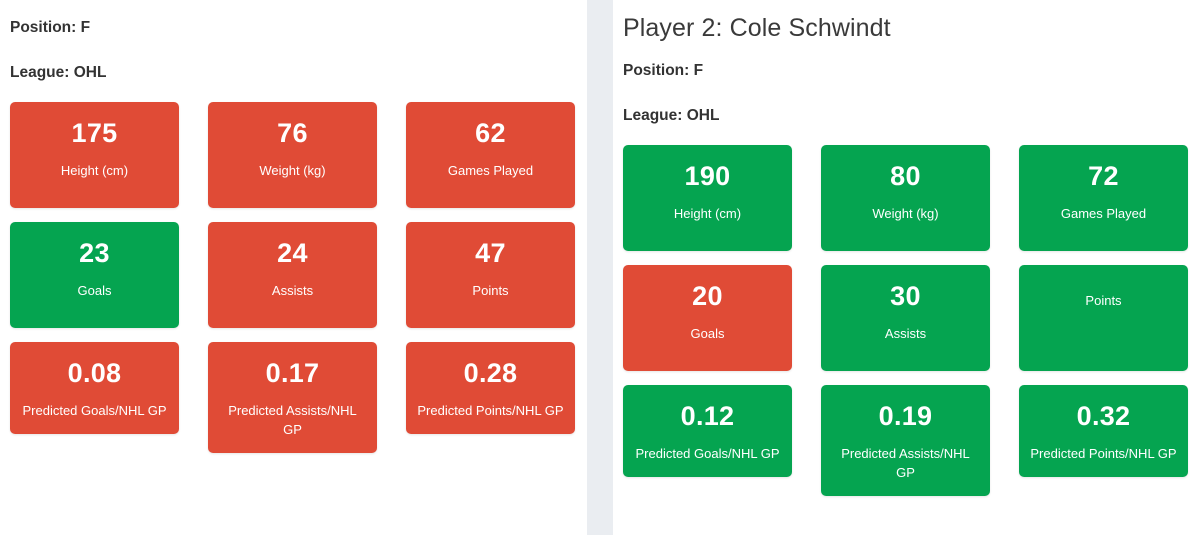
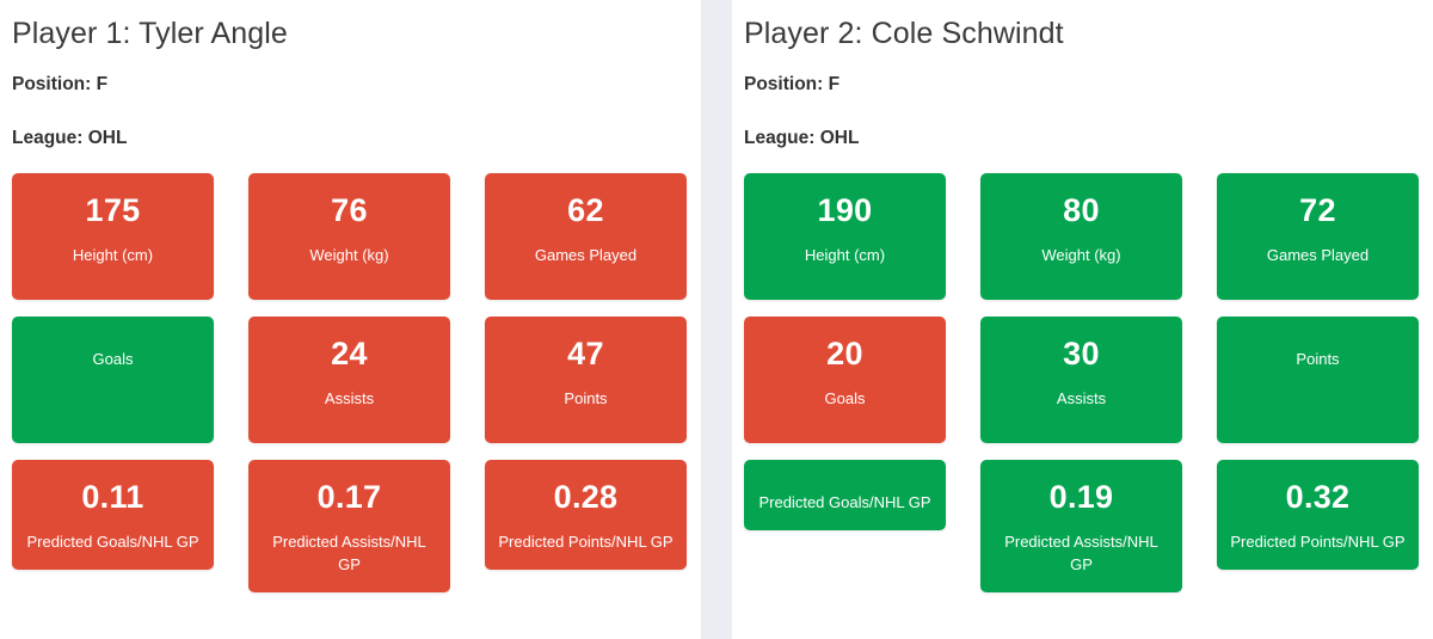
+ Player 1: Tyler Angle
  Position: F
  League: OHL
  175
  Height (cm)
  76
  Weight (kg)
  62
  Games Played
- 23
  Goals
  24
  Assists
  47
  Points
- 0.08
+ 0.11
  Predicted Goals/NHL GP
  0.17
  Predicted Assists/NHL GP
  0.28
  Predicted Points/NHL GP
  Player 2: Cole Schwindt
  Position: F
  League: OHL
  190
  Height (cm)
  80
  Weight (kg)
  72
  Games Played
  20
  Goals
  30
  Assists
  Points
- 0.12
  Predicted Goals/NHL GP
  0.19
  Predicted Assists/NHL GP
  0.32
  Predicted Points/NHL GP
